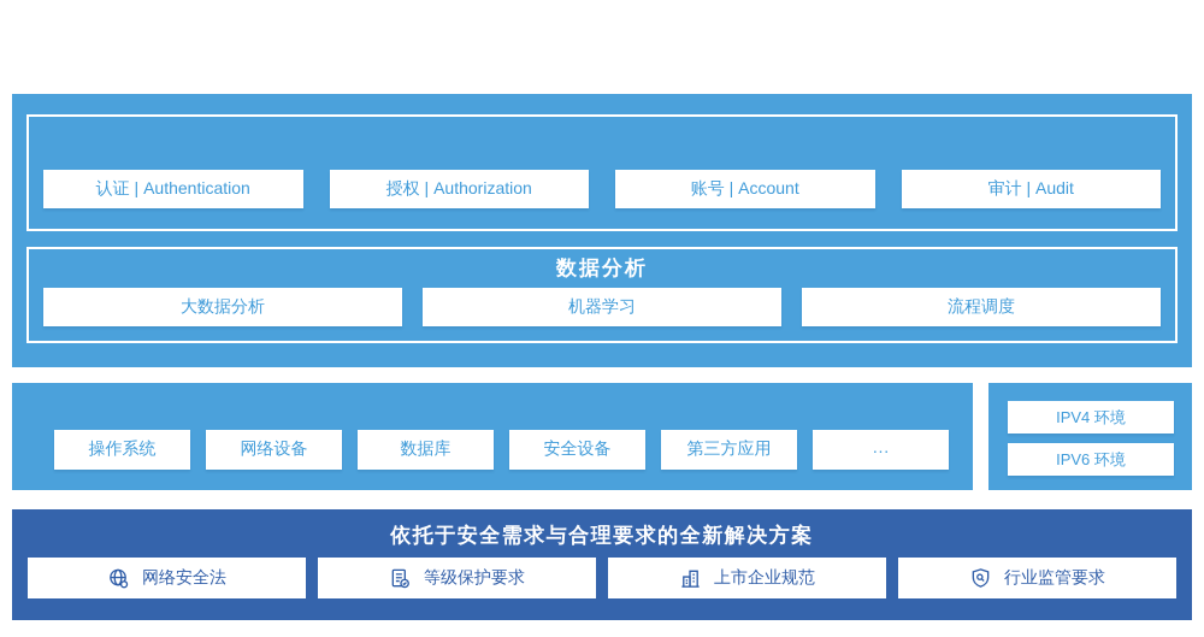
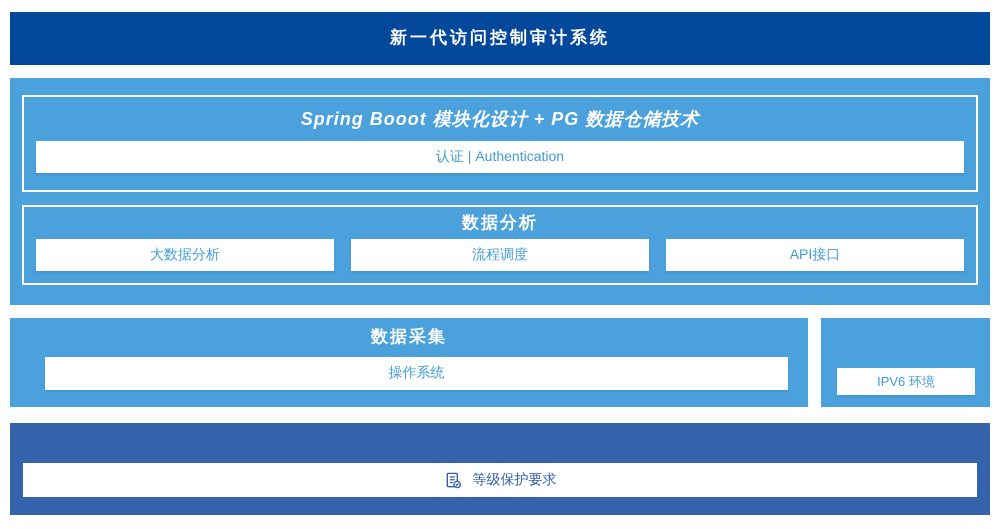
+ 新一代访问控制审计系统
+ Spring Booot 模块化设计 + PG 数据仓储技术
  认证 | Authentication
- 授权 | Authorization
- 账号 | Account
- 审计 | Audit
  数据分析
  大数据分析
- 机器学习
  流程调度
+ API接口
+ 数据采集
  操作系统
- 网络设备
- 数据库
- 安全设备
- 第三方应用
- ···
- IPV4 环境
  IPV6 环境
- 依托于安全需求与合理要求的全新解决方案
- 网络安全法
  等级保护要求
- 上市企业规范
- 行业监管要求
